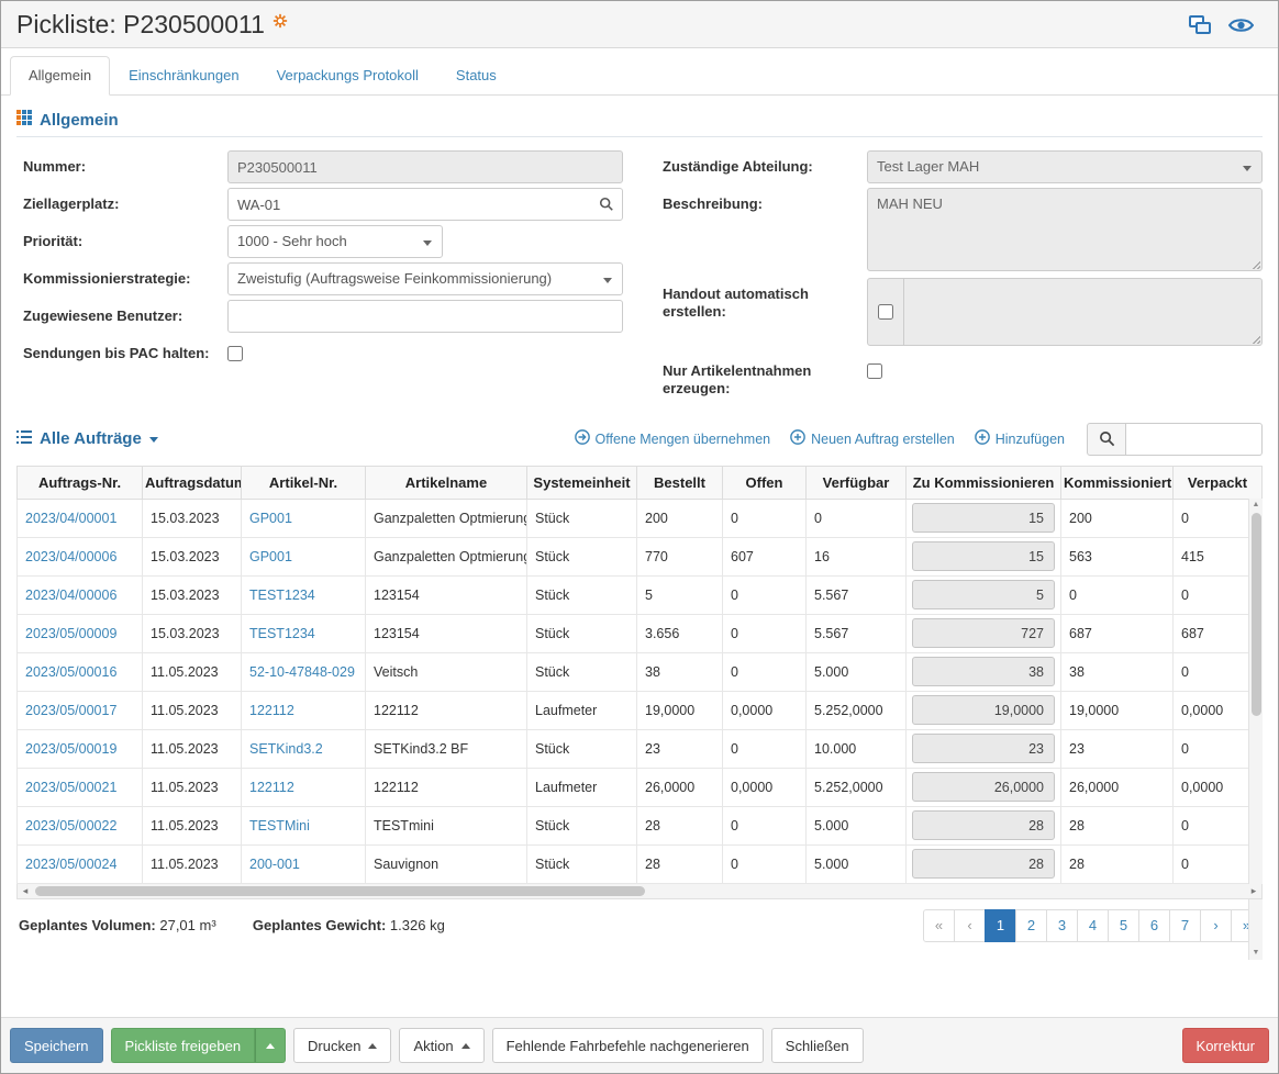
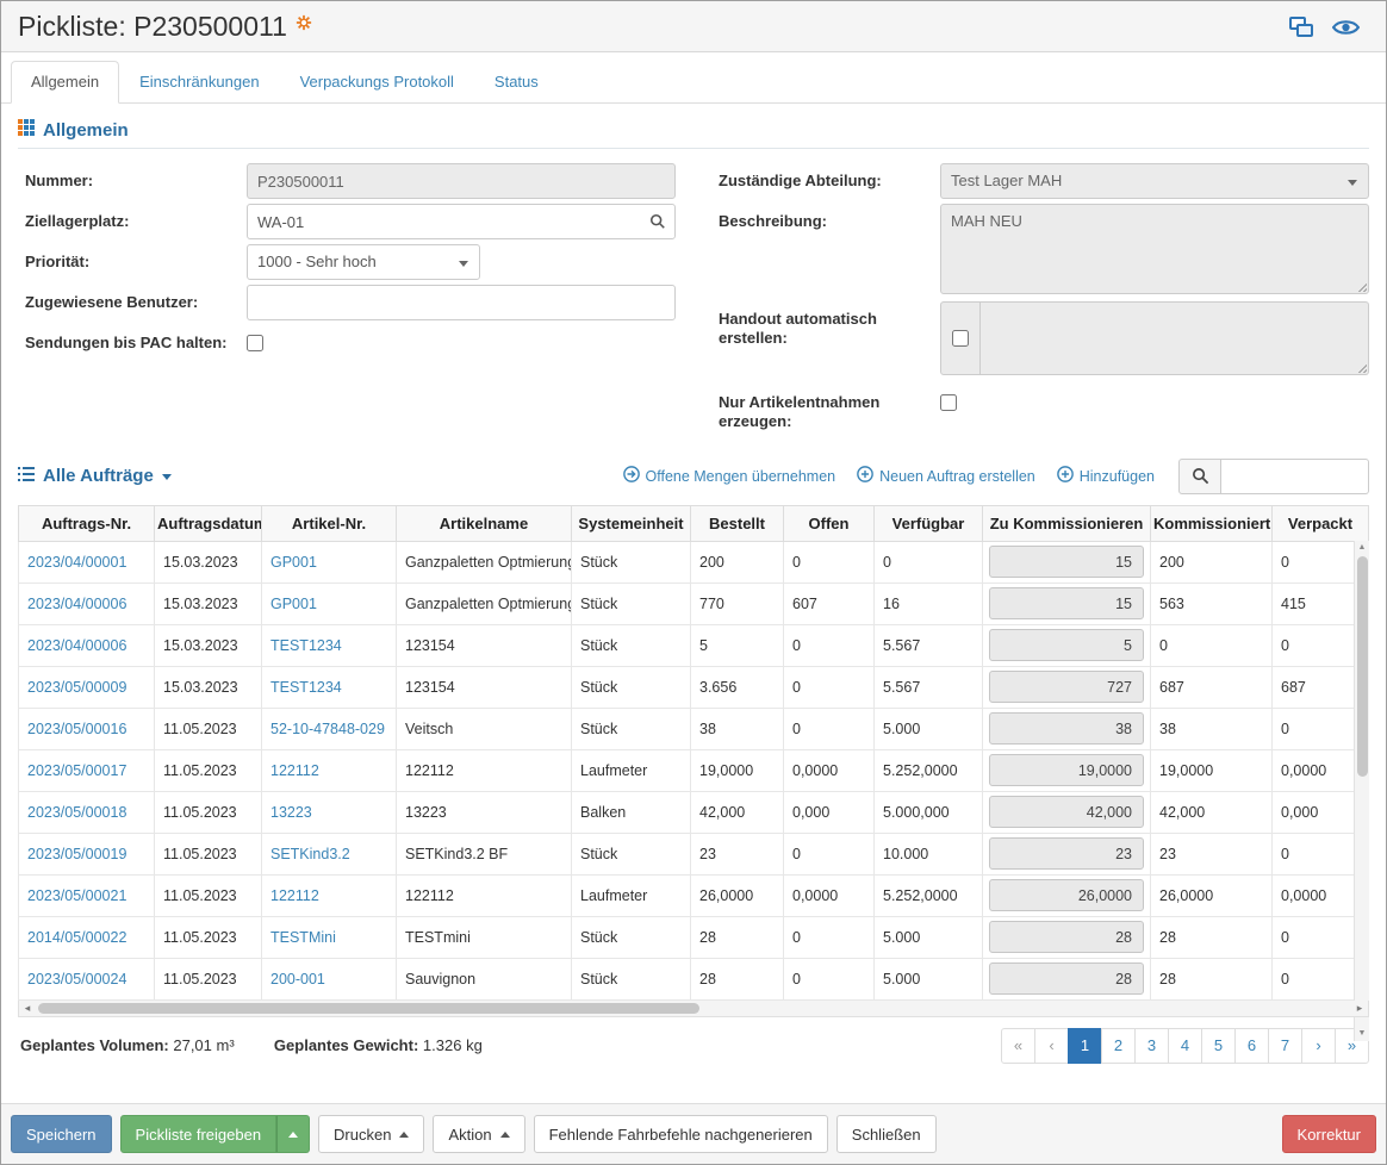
  Pickliste: P230500011
  Allgemein
  Einschränkungen
  Verpackungs Protokoll
  Status
  Allgemein
  Nummer:
  P230500011
  Ziellagerplatz:
  WA-01
  Priorität:
  1000 - Sehr hoch
- Kommissionierstrategie:
- Zweistufig (Auftragsweise Feinkommissionierung)
  Zugewiesene Benutzer:
  Sendungen bis PAC halten:
  Zuständige Abteilung:
  Test Lager MAH
  Beschreibung:
  MAH NEU
  Handout automatisch erstellen:
  Nur Artikelentnahmen erzeugen:
  Alle Aufträge
  Offene Mengen übernehmen
  Neuen Auftrag erstellen
  Hinzufügen
  Auftrags-Nr.	Auftragsdatum	Artikel-Nr.	Artikelname	Systemeinheit	Bestellt	Offen	Verfügbar	Zu Kommissionieren	Kommissioniert	Verpackt
  2023/04/00001	15.03.2023	GP001	Ganzpaletten Optmierun	Stück	200	0	0	15	200	0
  2023/04/00006	15.03.2023	GP001	Ganzpaletten Optmierun	Stück	770	607	16	15	563	415
  2023/04/00006	15.03.2023	TEST1234	123154	Stück	5	0	5.567	5	0	0
  2023/05/00009	15.03.2023	TEST1234	123154	Stück	3.656	0	5.567	727	687	687
  2023/05/00016	11.05.2023	52-10-47848-029	Veitsch	Stück	38	0	5.000	38	38	0
  2023/05/00017	11.05.2023	122112	122112	Laufmeter	19,0000	0,0000	5.252,0000	19,0000	19,0000	0,0000
+ 2023/05/00018	11.05.2023	13223	13223	Balken	42,000	0,000	5.000,000	42,000	42,000	0,000
  2023/05/00019	11.05.2023	SETKind3.2	SETKind3.2 BF	Stück	23	0	10.000	23	23	0
  2023/05/00021	11.05.2023	122112	122112	Laufmeter	26,0000	0,0000	5.252,0000	26,0000	26,0000	0,0000
- 2023/05/00022	11.05.2023	TESTMini	TESTmini	Stück	28	0	5.000	28	28	0
+ 2014/05/00022	11.05.2023	TESTMini	TESTmini	Stück	28	0	5.000	28	28	0
  2023/05/00024	11.05.2023	200-001	Sauvignon	Stück	28	0	5.000	28	28	0
  ◂
  ▸
  Geplantes Volumen: 27,01 m³ Geplantes Gewicht: 1.326 kg
  «
  ‹
  1
  2
  3
  4
  5
  6
  7
  ›
  »
  Speichern
  Pickliste freigeben
  Drucken
  Aktion
  Fehlende Fahrbefehle nachgenerieren
  Schließen
  Korrektur
